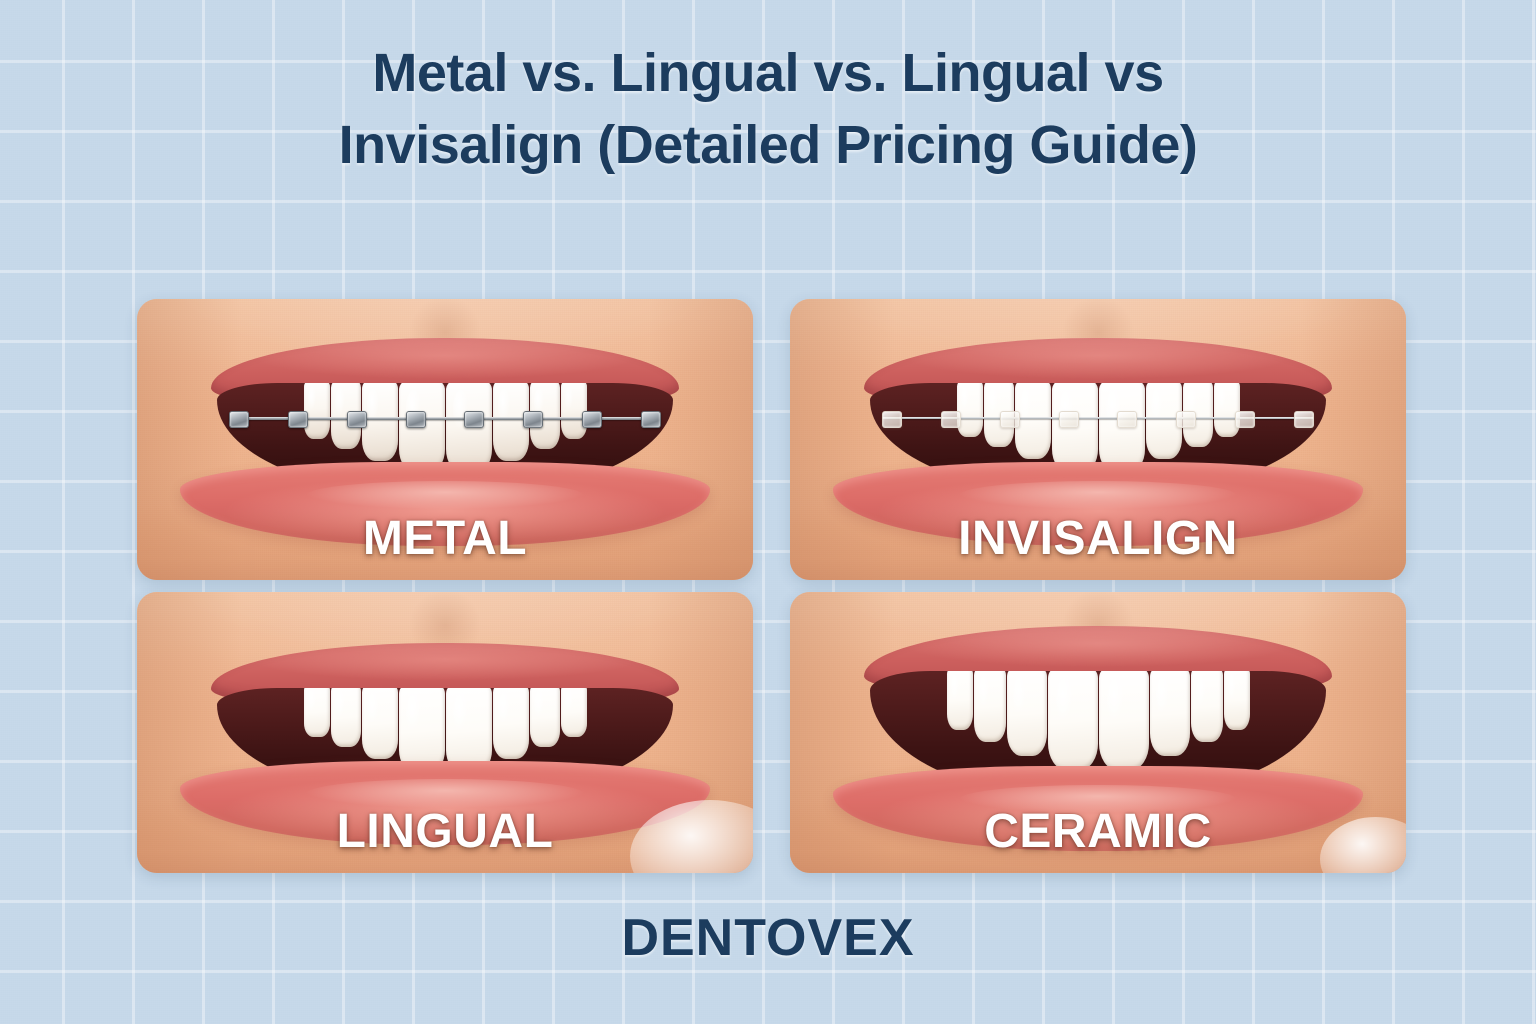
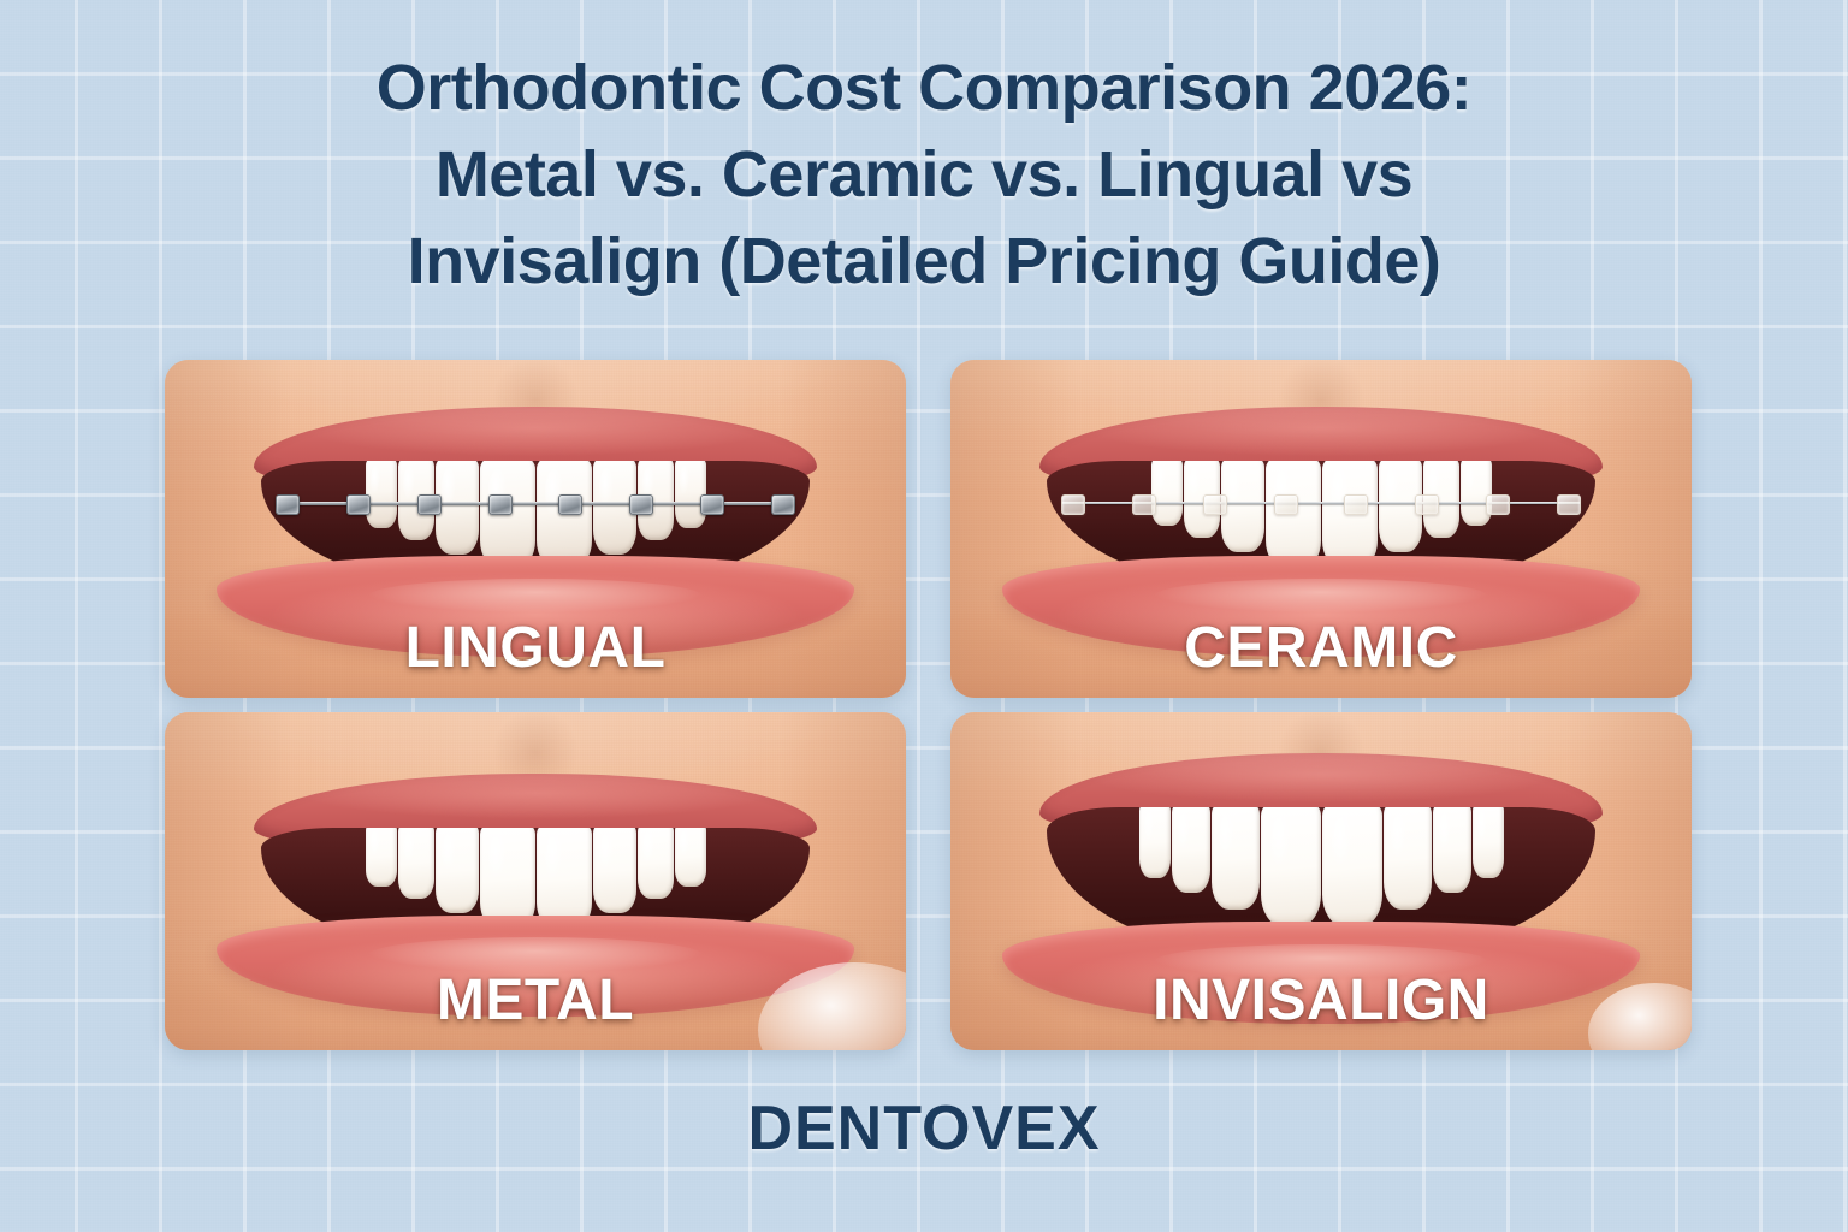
+ Orthodontic Cost Comparison 2026:
- Metal vs. Lingual vs. Lingual vs
+ Metal vs. Ceramic vs. Lingual vs
  Invisalign (Detailed Pricing Guide)
- METAL
+ LINGUAL
- INVISALIGN
+ CERAMIC
- LINGUAL
+ METAL
- CERAMIC
+ INVISALIGN
  DENTOVEX
